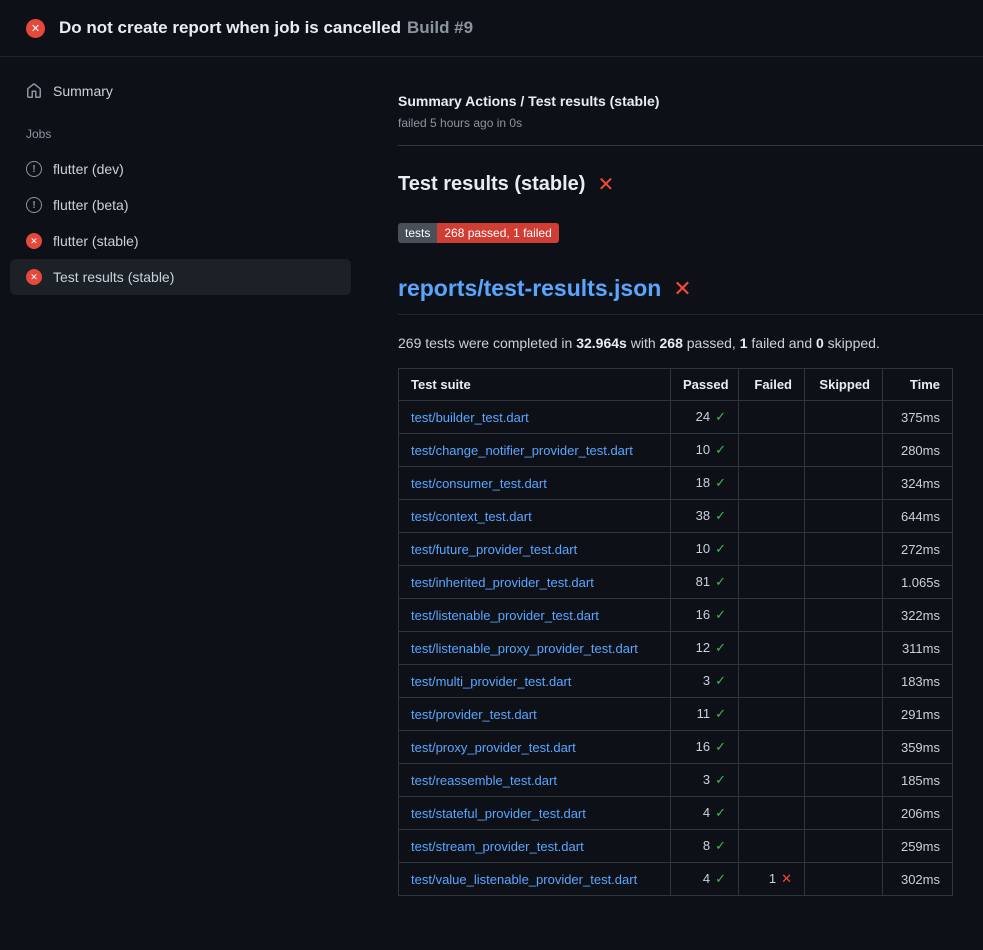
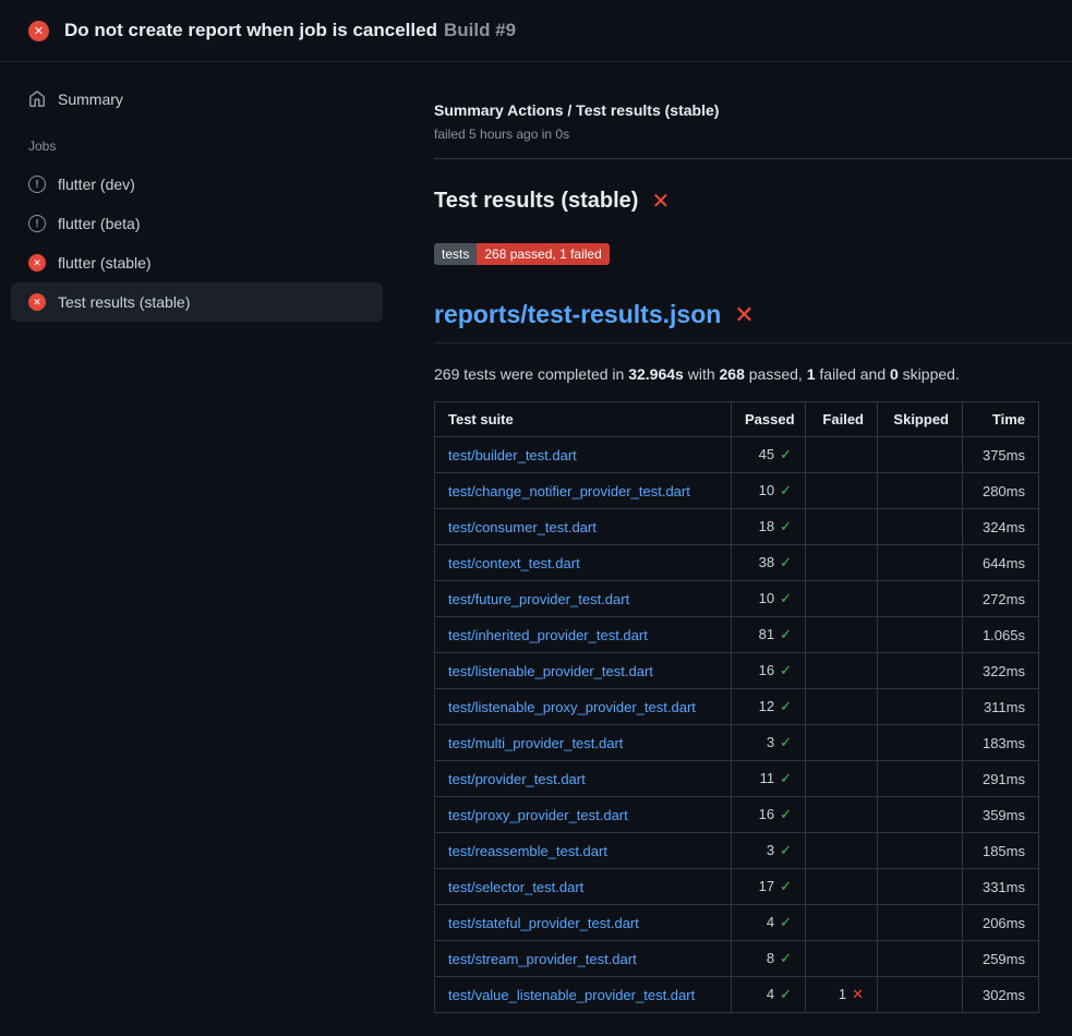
  ✕
  Do not create report when job is cancelled Build #9
  Summary
  Jobs
  !
  flutter (dev)
  !
  flutter (beta)
  ✕
  flutter (stable)
  ✕
  Test results (stable)
  Summary Actions / Test results (stable)
  failed 5 hours ago in 0s
  Test results (stable)
  ✕
  tests
  268 passed, 1 failed
  reports/test-results.json
  ✕
  269 tests were completed in 32.964s with 268 passed, 1 failed and 0 skipped.
  Test suite	Passed	Failed	Skipped	Time
- test/builder_test.dart	24 ✓			375ms
+ test/builder_test.dart	45 ✓			375ms
  test/change_notifier_provider_test.dart	10 ✓			280ms
  test/consumer_test.dart	18 ✓			324ms
  test/context_test.dart	38 ✓			644ms
  test/future_provider_test.dart	10 ✓			272ms
  test/inherited_provider_test.dart	81 ✓			1.065s
  test/listenable_provider_test.dart	16 ✓			322ms
  test/listenable_proxy_provider_test.dart	12 ✓			311ms
  test/multi_provider_test.dart	3 ✓			183ms
  test/provider_test.dart	11 ✓			291ms
  test/proxy_provider_test.dart	16 ✓			359ms
  test/reassemble_test.dart	3 ✓			185ms
+ test/selector_test.dart	17 ✓			331ms
  test/stateful_provider_test.dart	4 ✓			206ms
  test/stream_provider_test.dart	8 ✓			259ms
  test/value_listenable_provider_test.dart	4 ✓	1 ✕		302ms
